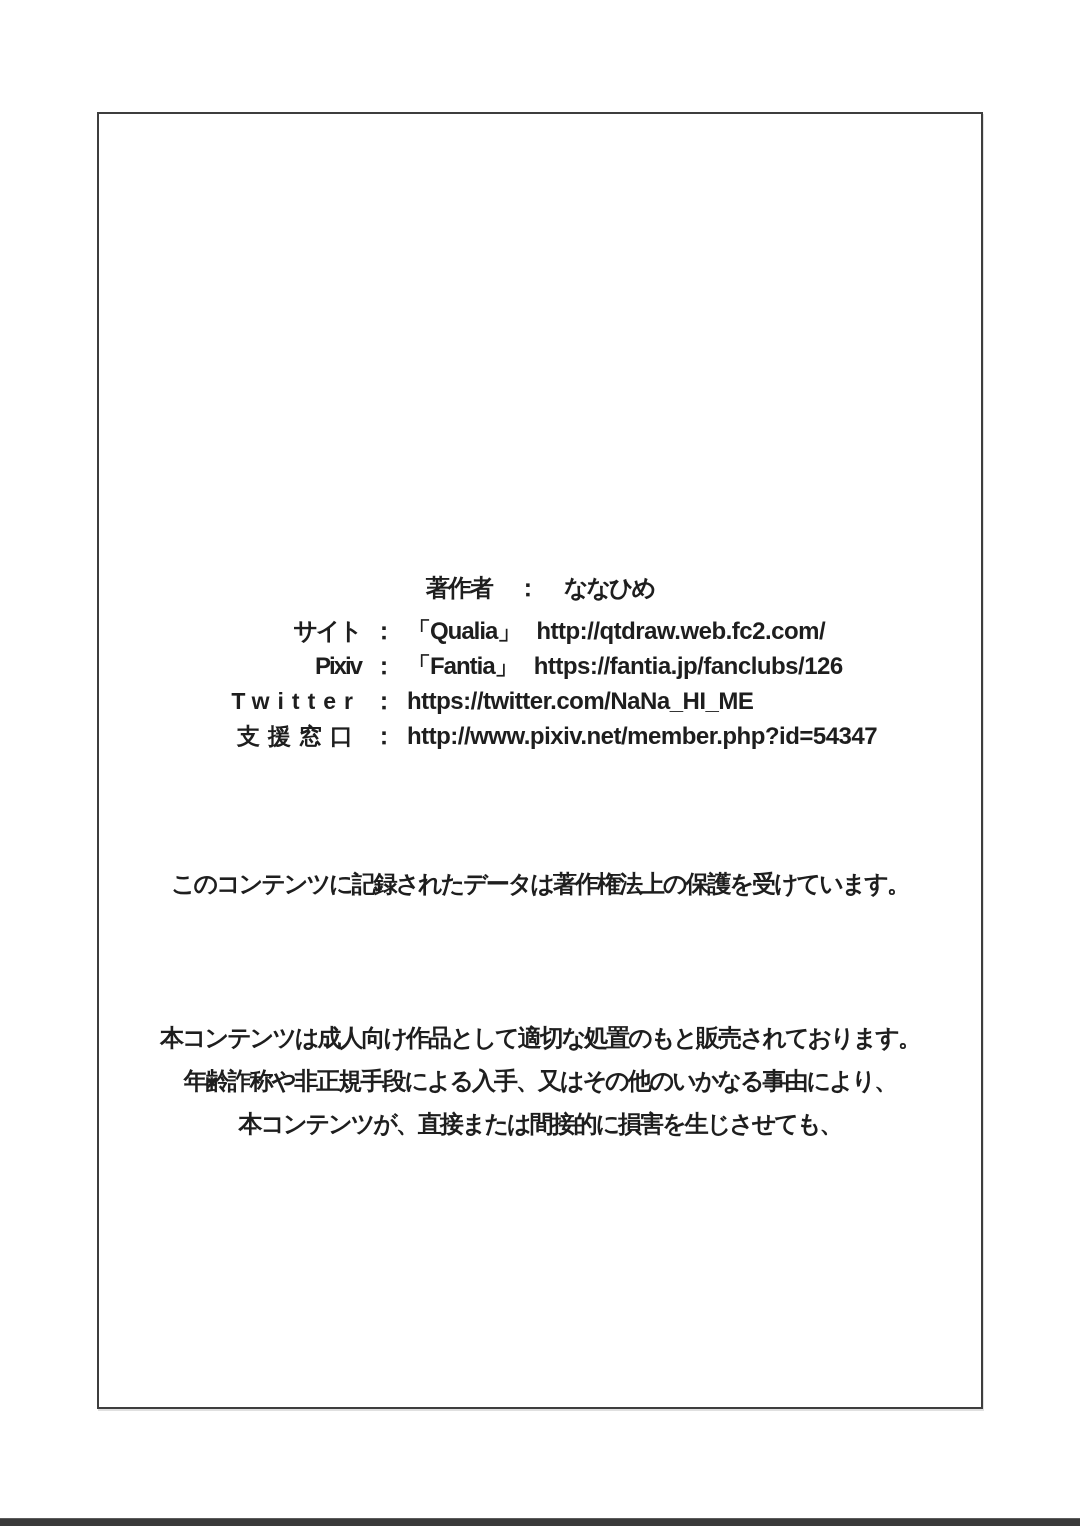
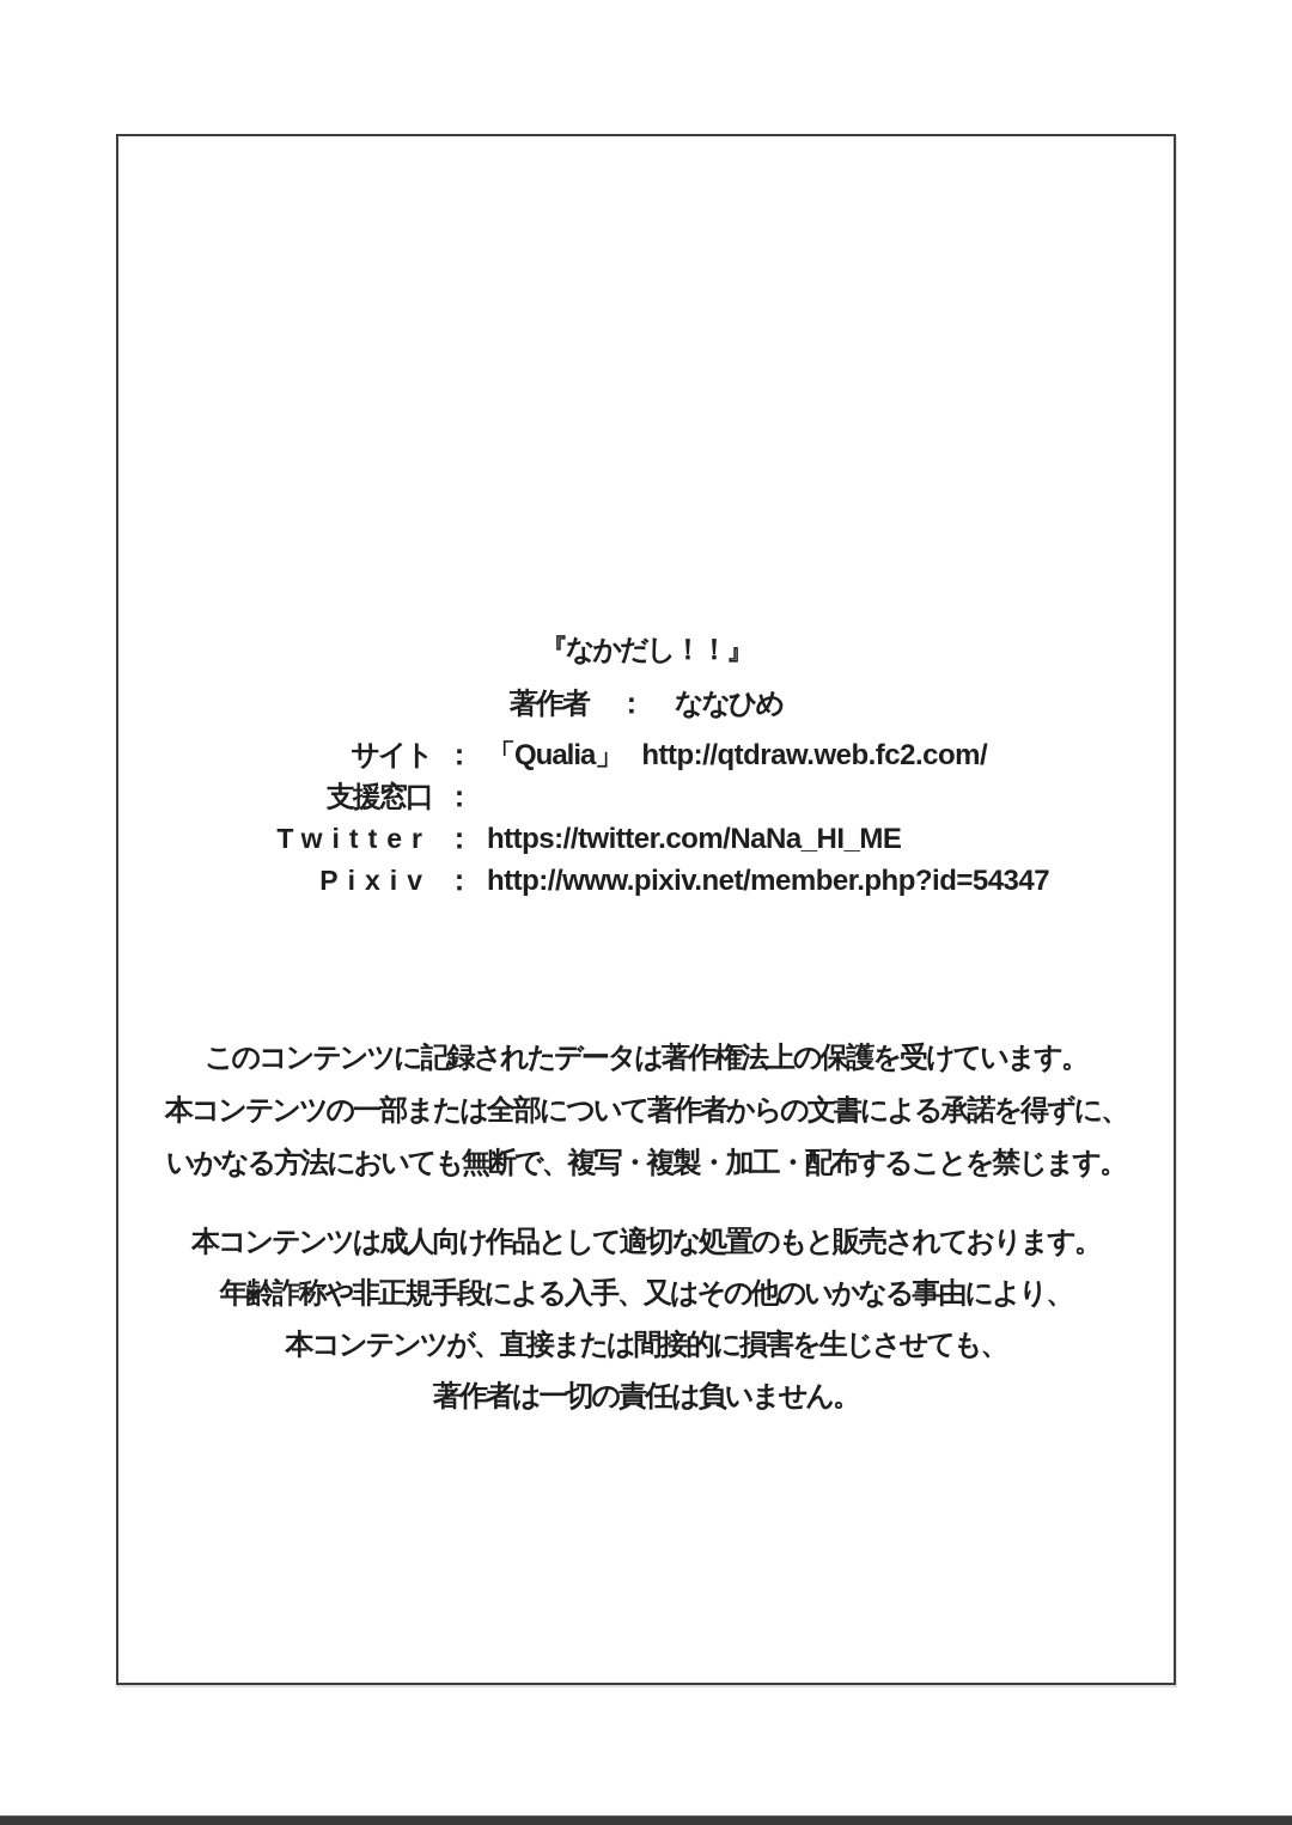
+ 『なかだし！！』
  著作者
  ：
  ななひめ
  サイト
  ：
  「Qualia」
  http://qtdraw.web.fc2.com/
- Pixiv
+ 支援窓口
  ：
- 「Fantia」
- https://fantia.jp/fanclubs/126
  Twitter
  ：
  https://twitter.com/NaNa_HI_ME
- 支援窓口
+ Pixiv
  ：
  http://www.pixiv.net/member.php?id=54347
  このコンテンツに記録されたデータは著作権法上の保護を受けています。
+ 本コンテンツの一部または全部について著作者からの文書による承諾を得ずに、
+ いかなる方法においても無断で、複写・複製・加工・配布することを禁じます。
  本コンテンツは成人向け作品として適切な処置のもと販売されております。
  年齢詐称や非正規手段による入手、又はその他のいかなる事由により、
  本コンテンツが、直接または間接的に損害を生じさせても、
+ 著作者は一切の責任は負いません。
